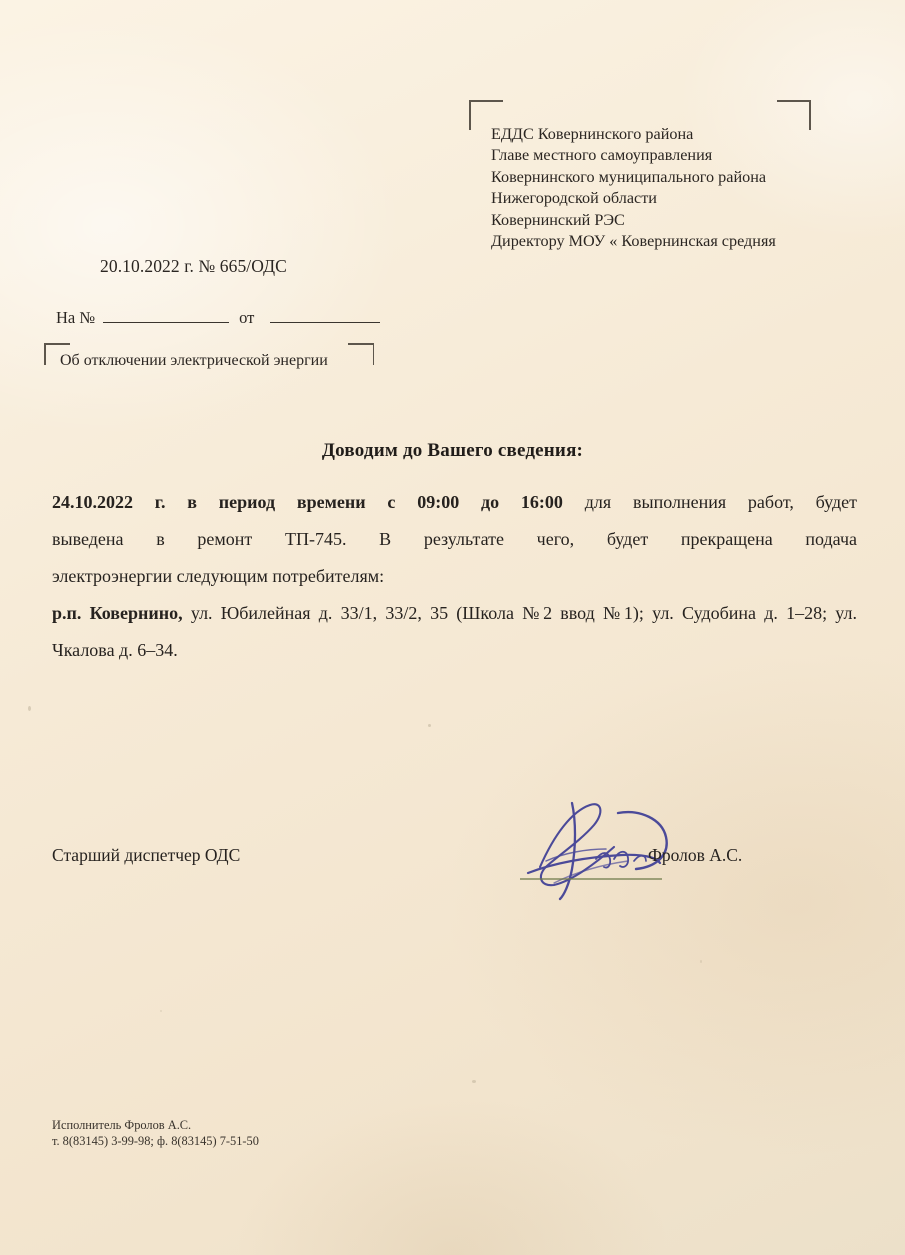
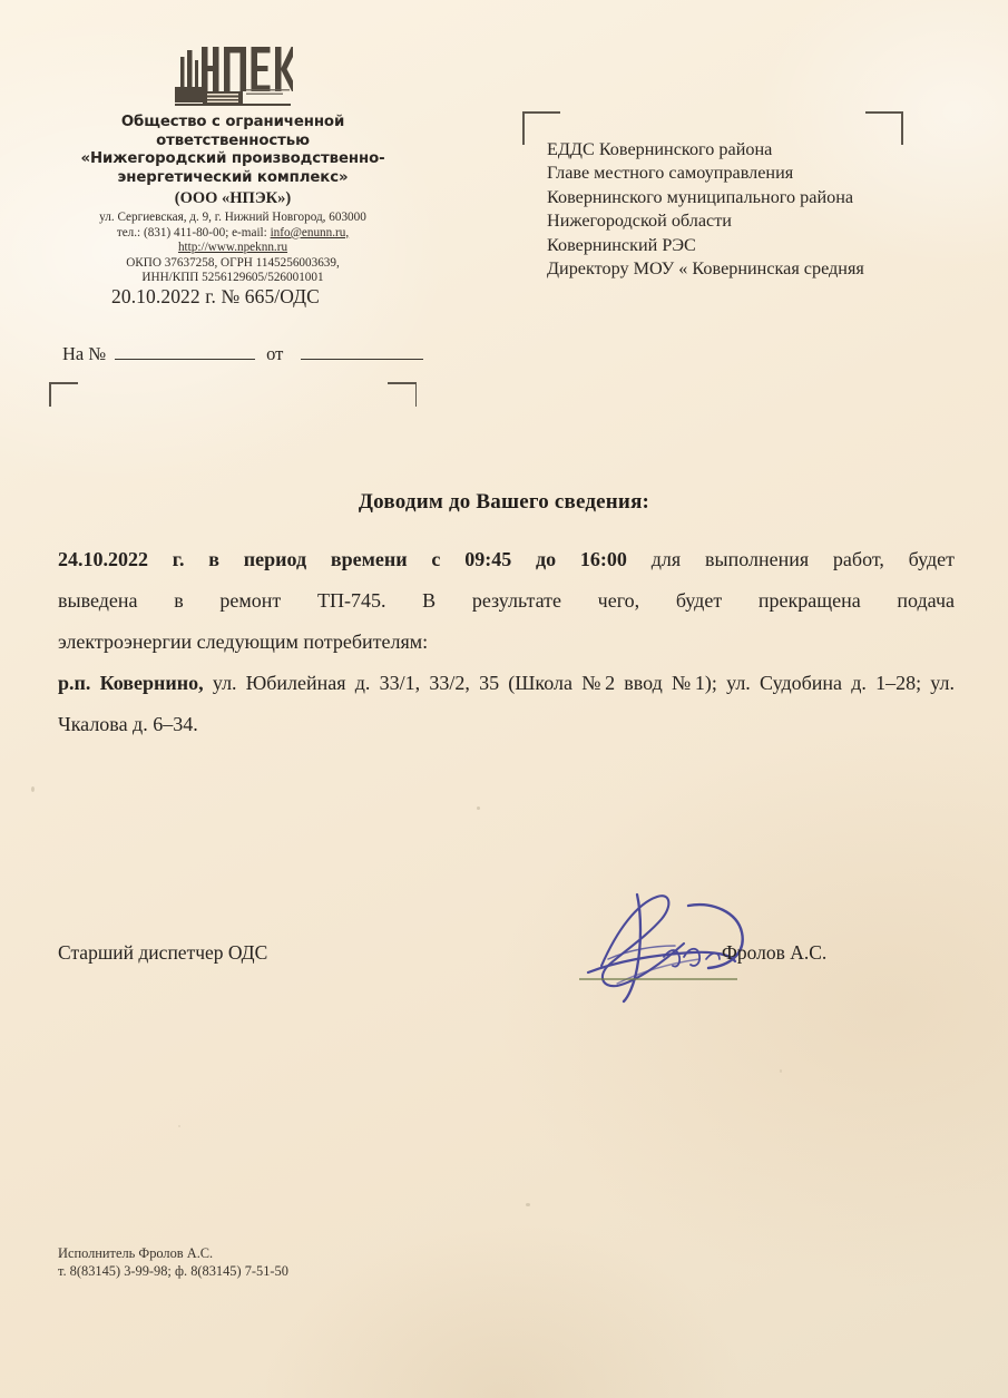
+ Общество с ограниченной ответственностью
+ «Нижегородский производственно-
+ энергетический комплекс»
+ (ООО «НПЭК»)
+ ул. Сергиевская, д. 9, г. Нижний Новгород, 603000
+ тел.: (831) 411-80-00; e-mail: info@enunn.ru,
+ http://www.npeknn.ru
+ ОКПО 37637258, ОГРН 1145256003639,
+ ИНН/КПП 5256129605/526001001
  20.10.2022 г. № 665/ОДС
  ЕДДС Ковернинского района
  Главе местного самоуправления
  Ковернинского муниципального района
  Нижегородской области
  Ковернинский РЭС
  Директору МОУ « Ковернинская средняя
  На №
  от
- Об отключении электрической энергии
  Доводим до Вашего сведения:
- 24.10.2022 г. в период времени с 09:00 до 16:00 для выполнения работ, будет
+ 24.10.2022 г. в период времени с 09:45 до 16:00 для выполнения работ, будет
  выведена в ремонт ТП-745. В результате чего, будет прекращена подача
  электроэнергии следующим потребителям:
  р.п. Ковернино, ул. Юбилейная д. 33/1, 33/2, 35 (Школа №2 ввод №1); ул. Судобина д. 1–28; ул. Чкалова д. 6–34.
  Старший диспетчер ОДС
  Фролов А.С.
  Исполнитель Фролов А.С.
  т. 8(83145) 3-99-98; ф. 8(83145) 7-51-50
